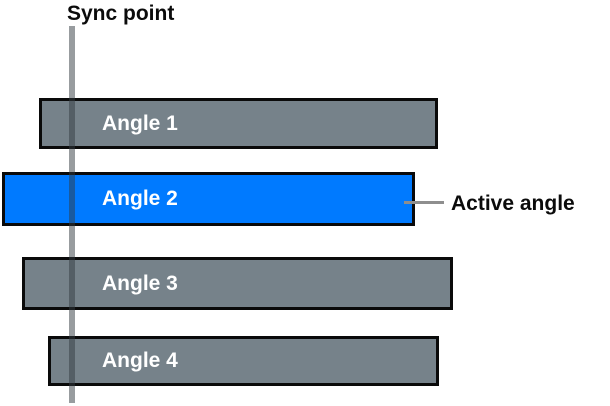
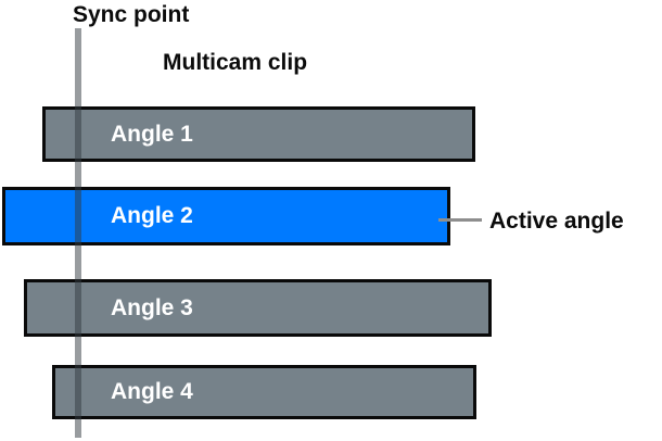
  Sync point
+ Multicam clip
  Angle 1
  Angle 2
  Angle 3
  Angle 4
  Active angle
